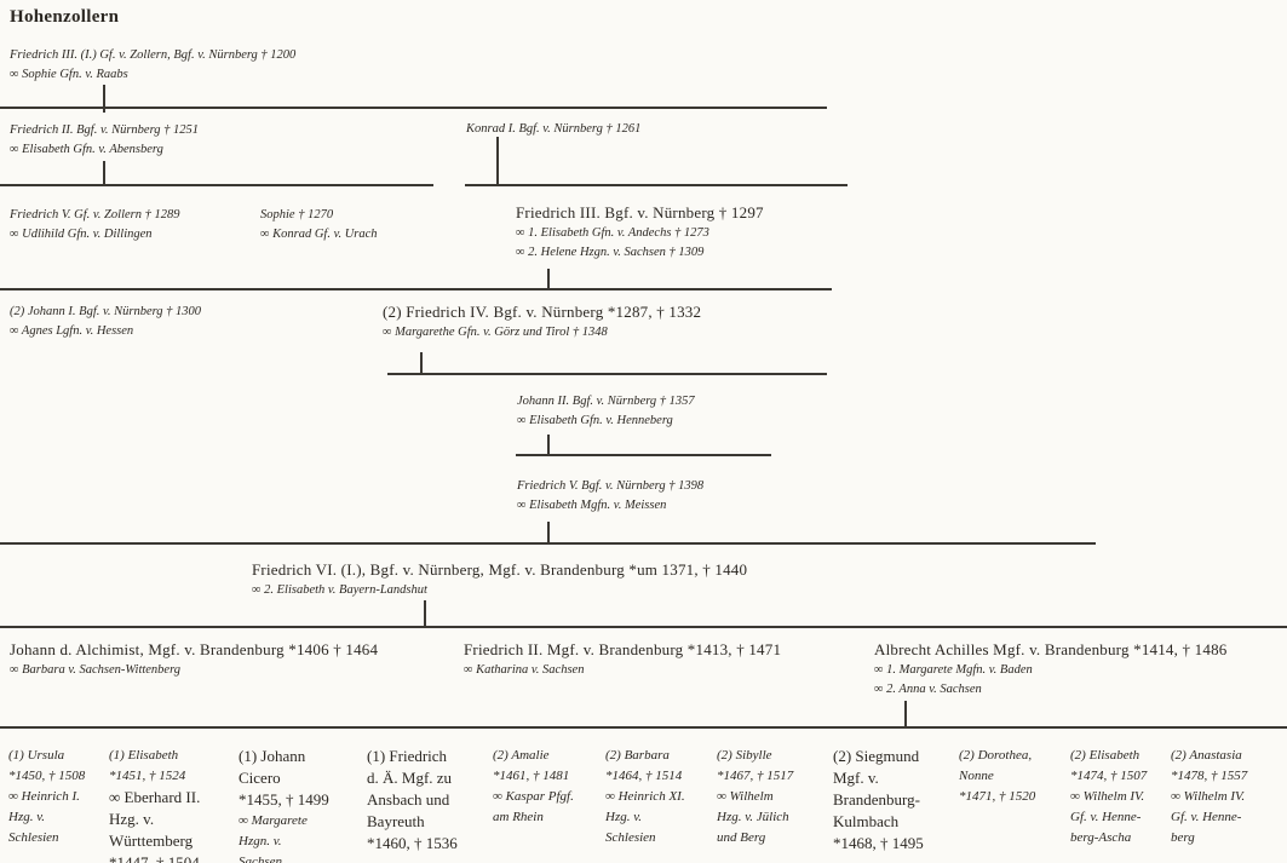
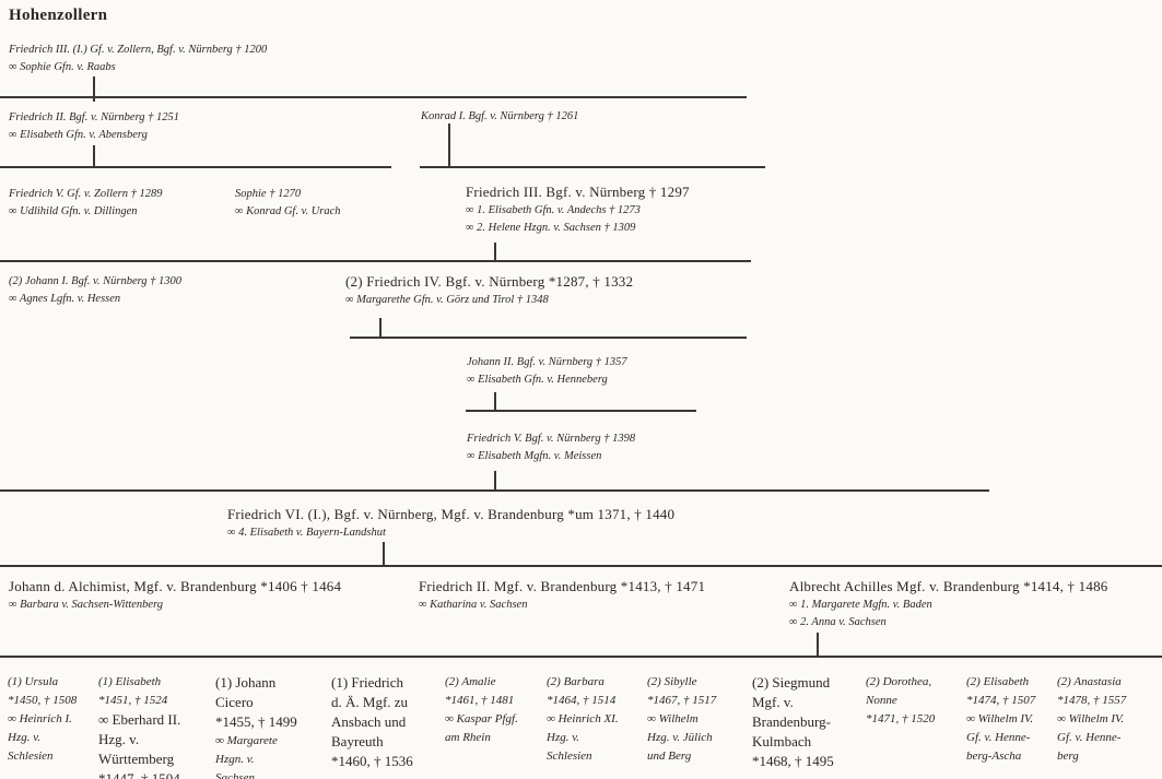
  Hohenzollern
  Friedrich III. (I.) Gf. v. Zollern, Bgf. v. Nürnberg † 1200
  ∞ Sophie Gfn. v. Raabs
  Friedrich II. Bgf. v. Nürnberg † 1251
  ∞ Elisabeth Gfn. v. Abensberg
  Konrad I. Bgf. v. Nürnberg † 1261
  Friedrich V. Gf. v. Zollern † 1289
  ∞ Udlihild Gfn. v. Dillingen
  Sophie † 1270
  ∞ Konrad Gf. v. Urach
  Friedrich III. Bgf. v. Nürnberg † 1297
  ∞ 1. Elisabeth Gfn. v. Andechs † 1273
  ∞ 2. Helene Hzgn. v. Sachsen † 1309
  (2) Johann I. Bgf. v. Nürnberg † 1300
  ∞ Agnes Lgfn. v. Hessen
  (2) Friedrich IV. Bgf. v. Nürnberg *1287, † 1332
  ∞ Margarethe Gfn. v. Görz und Tirol † 1348
  Johann II. Bgf. v. Nürnberg † 1357
  ∞ Elisabeth Gfn. v. Henneberg
  Friedrich V. Bgf. v. Nürnberg † 1398
  ∞ Elisabeth Mgfn. v. Meissen
  Friedrich VI. (I.), Bgf. v. Nürnberg, Mgf. v. Brandenburg *um 1371, † 1440
- ∞ 2. Elisabeth v. Bayern-Landshut
+ ∞ 4. Elisabeth v. Bayern-Landshut
  Johann d. Alchimist, Mgf. v. Brandenburg *1406 † 1464
  ∞ Barbara v. Sachsen-Wittenberg
  Friedrich II. Mgf. v. Brandenburg *1413, † 1471
  ∞ Katharina v. Sachsen
  Albrecht Achilles Mgf. v. Brandenburg *1414, † 1486
  ∞ 1. Margarete Mgfn. v. Baden
  ∞ 2. Anna v. Sachsen
  (1) Ursula
  *1450, † 1508
  ∞ Heinrich I.
  Hzg. v.
  Schlesien
  (1) Elisabeth
  *1451, † 1524
  ∞ Eberhard II.
  Hzg. v.
  Württemberg
  (1) Johann
  Cicero
  *1455, † 1499
  ∞ Margarete
  Hzgn. v.
  Sachsen
  (1) Friedrich
  d. Ä. Mgf. zu
  Ansbach und
  Bayreuth
  *1460, † 1536
  (2) Amalie
  *1461, † 1481
  ∞ Kaspar Pfgf.
  am Rhein
  (2) Barbara
  *1464, † 1514
  ∞ Heinrich XI.
  Hzg. v.
  Schlesien
  (2) Sibylle
  *1467, † 1517
  ∞ Wilhelm
  Hzg. v. Jülich
  und Berg
  (2) Siegmund
  Mgf. v.
  Brandenburg-
  Kulmbach
  *1468, † 1495
  (2) Dorothea,
  Nonne
  *1471, † 1520
  (2) Elisabeth
  *1474, † 1507
  ∞ Wilhelm IV.
  Gf. v. Henne-
  berg-Ascha
  (2) Anastasia
  *1478, † 1557
  ∞ Wilhelm IV.
  Gf. v. Henne-
  berg
